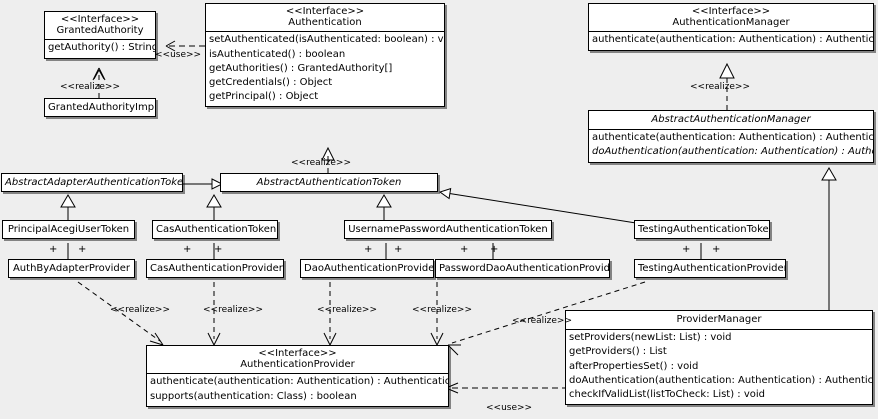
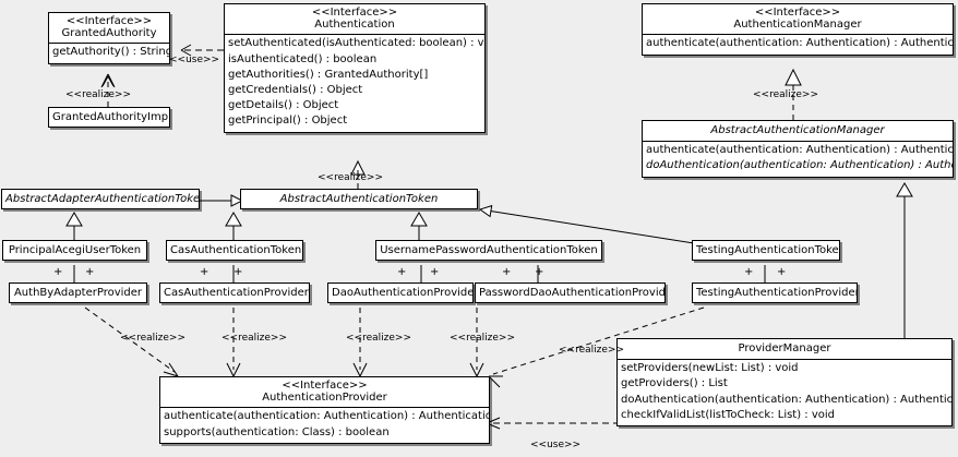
  <<Interface>>
  GrantedAuthority
  getAuthority() : String
  GrantedAuthorityImp
  <<Interface>>
  Authentication
  setAuthenticated(isAuthenticated: boolean) : v
  isAuthenticated() : boolean
  getAuthorities() : GrantedAuthority[]
  getCredentials() : Object
+ getDetails() : Object
  getPrincipal() : Object
  <<Interface>>
  AuthenticationManager
  authenticate(authentication: Authentication) : Authentic
  AbstractAuthenticationManager
  authenticate(authentication: Authentication) : Authentic
  doAuthentication(authentication: Authentication) : Auth
  AbstractAdapterAuthenticationToke
  AbstractAuthenticationToken
  PrincipalAcegiUserToken
  CasAuthenticationToken
  UsernamePasswordAuthenticationToken
  TestingAuthenticationToke
  AuthByAdapterProvider
  CasAuthenticationProvider
  DaoAuthenticationProvide
  PasswordDaoAuthenticationProvid
  TestingAuthenticationProvide
  <<Interface>>
  AuthenticationProvider
  authenticate(authentication: Authentication) : Authenticatio
  supports(authentication: Class) : boolean
  ProviderManager
  setProviders(newList: List) : void
  getProviders() : List
- afterPropertiesSet() : void
  doAuthentication(authentication: Authentication) : Authentic
  checkIfValidList(listToCheck: List) : void
  <<use>>
  <<realize>>
  <<realize>>
  <<realize>>
  <<realize>>
  <<realize>>
  <<realize>>
  <<realize>>
  <<realize>>
  <<use>>
  +
  +
  +
  +
  +
  +
  +
  +
  +
  +
